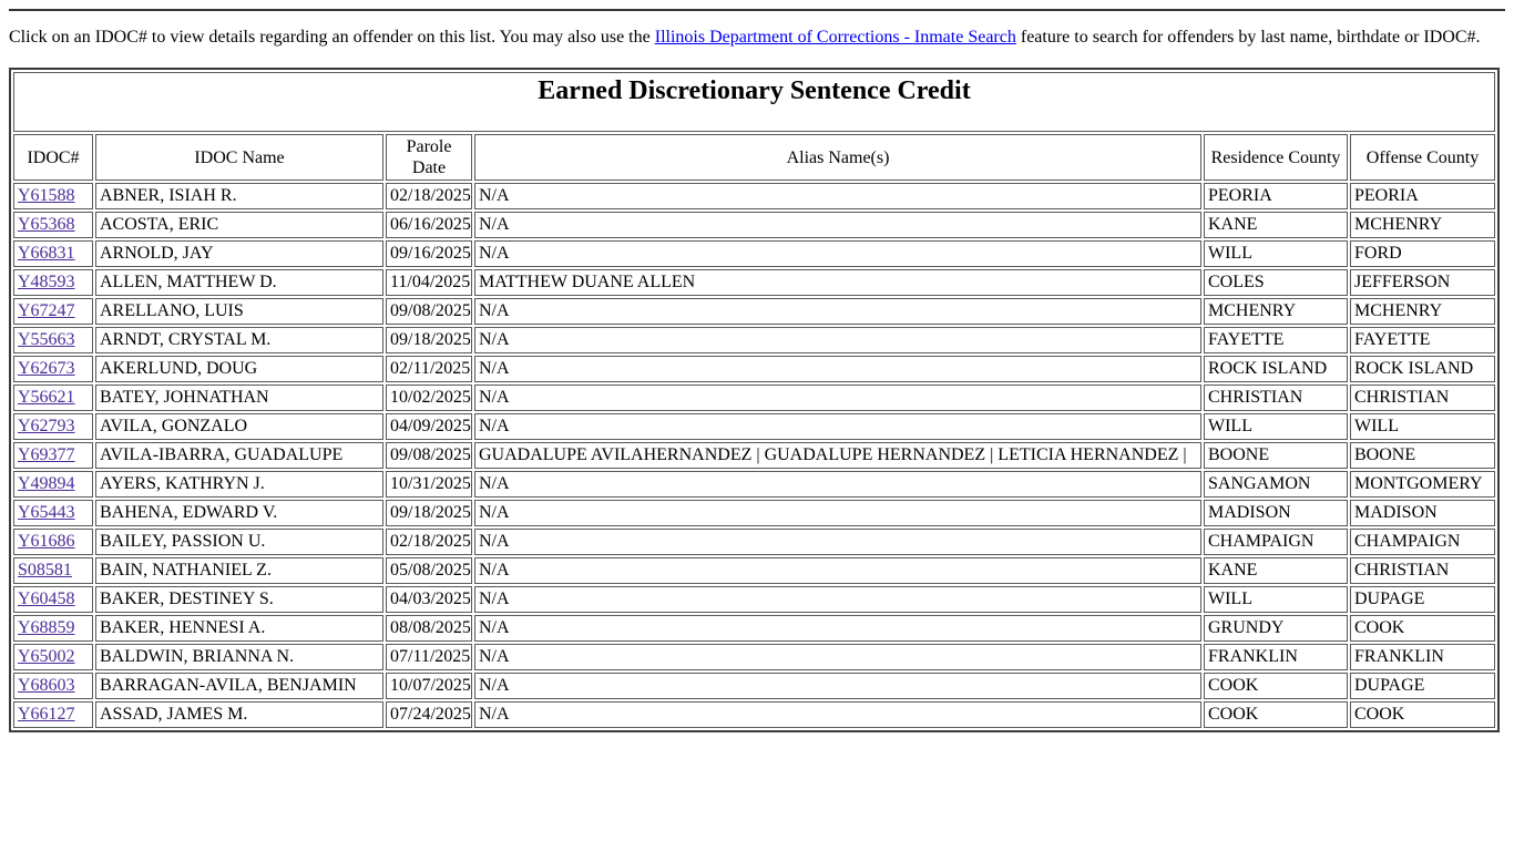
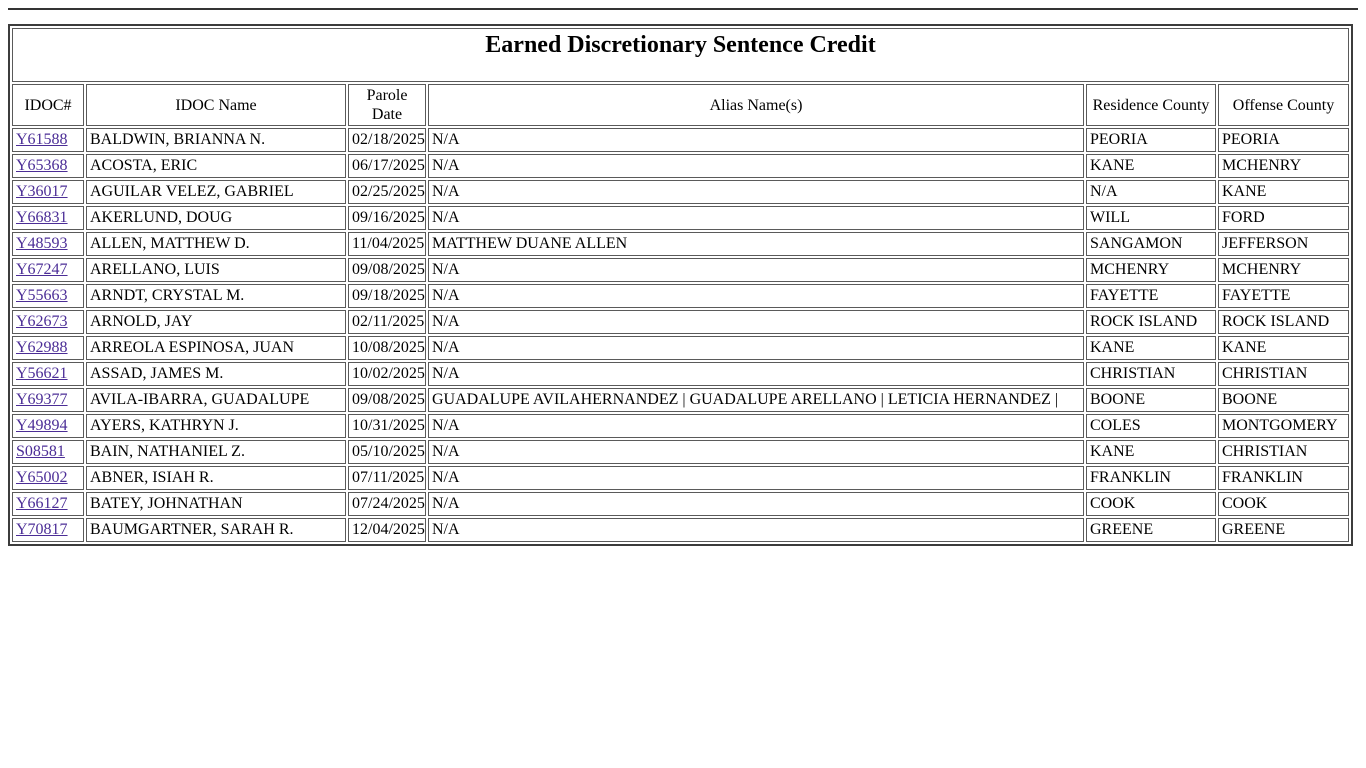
- Click on an IDOC# to view details regarding an offender on this list. You may also use the Illinois Department of Corrections - Inmate Search feature to search for offenders by last name, birthdate or IDOC#.
  Earned Discretionary Sentence Credit
  IDOC#	IDOC Name	Parole Date	Alias Name(s)	Residence County	Offense County
- Y61588	ABNER, ISIAH R.	02/18/2025	N/A	PEORIA	PEORIA
+ Y61588	BALDWIN, BRIANNA N.	02/18/2025	N/A	PEORIA	PEORIA
- Y65368	ACOSTA, ERIC	06/16/2025	N/A	KANE	MCHENRY
+ Y65368	ACOSTA, ERIC	06/17/2025	N/A	KANE	MCHENRY
+ Y36017	AGUILAR VELEZ, GABRIEL	02/25/2025	N/A	N/A	KANE
- Y66831	ARNOLD, JAY	09/16/2025	N/A	WILL	FORD
+ Y66831	AKERLUND, DOUG	09/16/2025	N/A	WILL	FORD
- Y48593	ALLEN, MATTHEW D.	11/04/2025	MATTHEW DUANE ALLEN	COLES	JEFFERSON
+ Y48593	ALLEN, MATTHEW D.	11/04/2025	MATTHEW DUANE ALLEN	SANGAMON	JEFFERSON
  Y67247	ARELLANO, LUIS	09/08/2025	N/A	MCHENRY	MCHENRY
  Y55663	ARNDT, CRYSTAL M.	09/18/2025	N/A	FAYETTE	FAYETTE
- Y62673	AKERLUND, DOUG	02/11/2025	N/A	ROCK ISLAND	ROCK ISLAND
+ Y62673	ARNOLD, JAY	02/11/2025	N/A	ROCK ISLAND	ROCK ISLAND
+ Y62988	ARREOLA ESPINOSA, JUAN	10/08/2025	N/A	KANE	KANE
- Y56621	BATEY, JOHNATHAN	10/02/2025	N/A	CHRISTIAN	CHRISTIAN
+ Y56621	ASSAD, JAMES M.	10/02/2025	N/A	CHRISTIAN	CHRISTIAN
- Y62793	AVILA, GONZALO	04/09/2025	N/A	WILL	WILL
- Y69377	AVILA-IBARRA, GUADALUPE	09/08/2025	GUADALUPE AVILAHERNANDEZ | GUADALUPE HERNANDEZ | LETICIA HERNANDEZ |	BOONE	BOONE
+ Y69377	AVILA-IBARRA, GUADALUPE	09/08/2025	GUADALUPE AVILAHERNANDEZ | GUADALUPE ARELLANO | LETICIA HERNANDEZ |	BOONE	BOONE
- Y49894	AYERS, KATHRYN J.	10/31/2025	N/A	SANGAMON	MONTGOMERY
+ Y49894	AYERS, KATHRYN J.	10/31/2025	N/A	COLES	MONTGOMERY
- Y65443	BAHENA, EDWARD V.	09/18/2025	N/A	MADISON	MADISON
- Y61686	BAILEY, PASSION U.	02/18/2025	N/A	CHAMPAIGN	CHAMPAIGN
- S08581	BAIN, NATHANIEL Z.	05/08/2025	N/A	KANE	CHRISTIAN
+ S08581	BAIN, NATHANIEL Z.	05/10/2025	N/A	KANE	CHRISTIAN
- Y60458	BAKER, DESTINEY S.	04/03/2025	N/A	WILL	DUPAGE
- Y68859	BAKER, HENNESI A.	08/08/2025	N/A	GRUNDY	COOK
- Y65002	BALDWIN, BRIANNA N.	07/11/2025	N/A	FRANKLIN	FRANKLIN
+ Y65002	ABNER, ISIAH R.	07/11/2025	N/A	FRANKLIN	FRANKLIN
- Y68603	BARRAGAN-AVILA, BENJAMIN	10/07/2025	N/A	COOK	DUPAGE
- Y66127	ASSAD, JAMES M.	07/24/2025	N/A	COOK	COOK
+ Y66127	BATEY, JOHNATHAN	07/24/2025	N/A	COOK	COOK
+ Y70817	BAUMGARTNER, SARAH R.	12/04/2025	N/A	GREENE	GREENE
